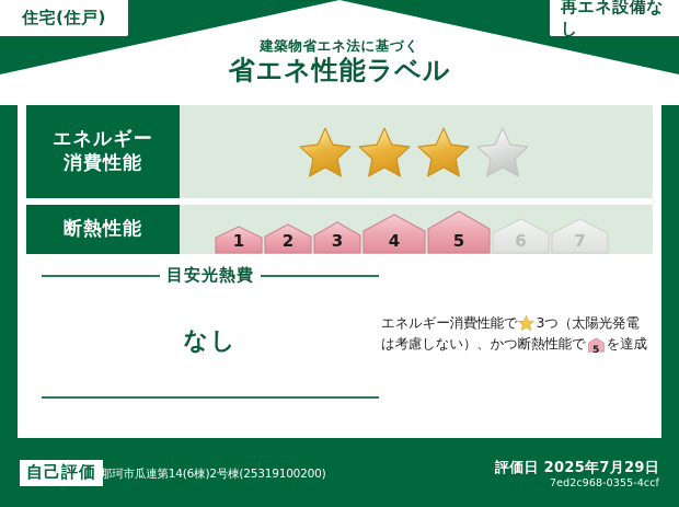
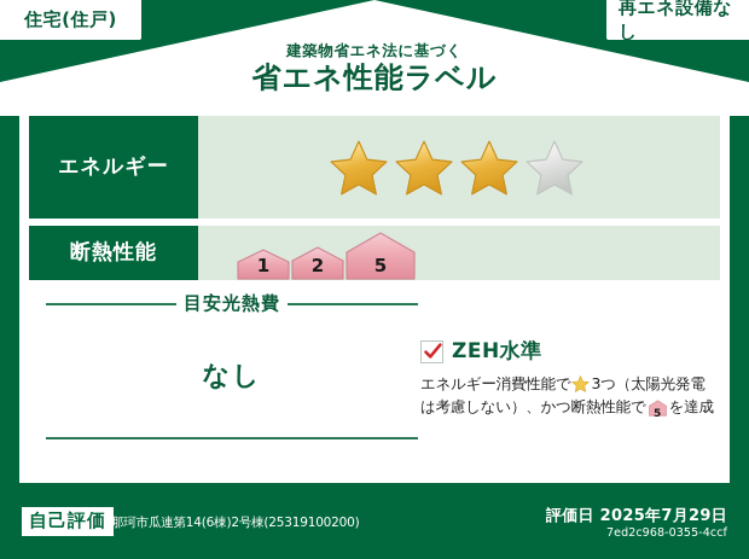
  建築物省エネ法に基づく
  省エネ性能ラベル
  住宅(住戸)
  再エネ設備なし
  エネルギー
- 消費性能
  断熱性能
  1
  2
- 3
- 4
  5
- 6
- 7
  目安光熱費
  なし
+ ZEH水準
  エネルギー消費性能で 3つ（太陽光発電
  は考慮しない）、かつ断熱性能で
  5
  を達成
  自己評価
  那珂市瓜連第14(6棟)2号棟(25319100200)
  評価日 2025年7月29日
  7ed2c968-0355-4ccf
